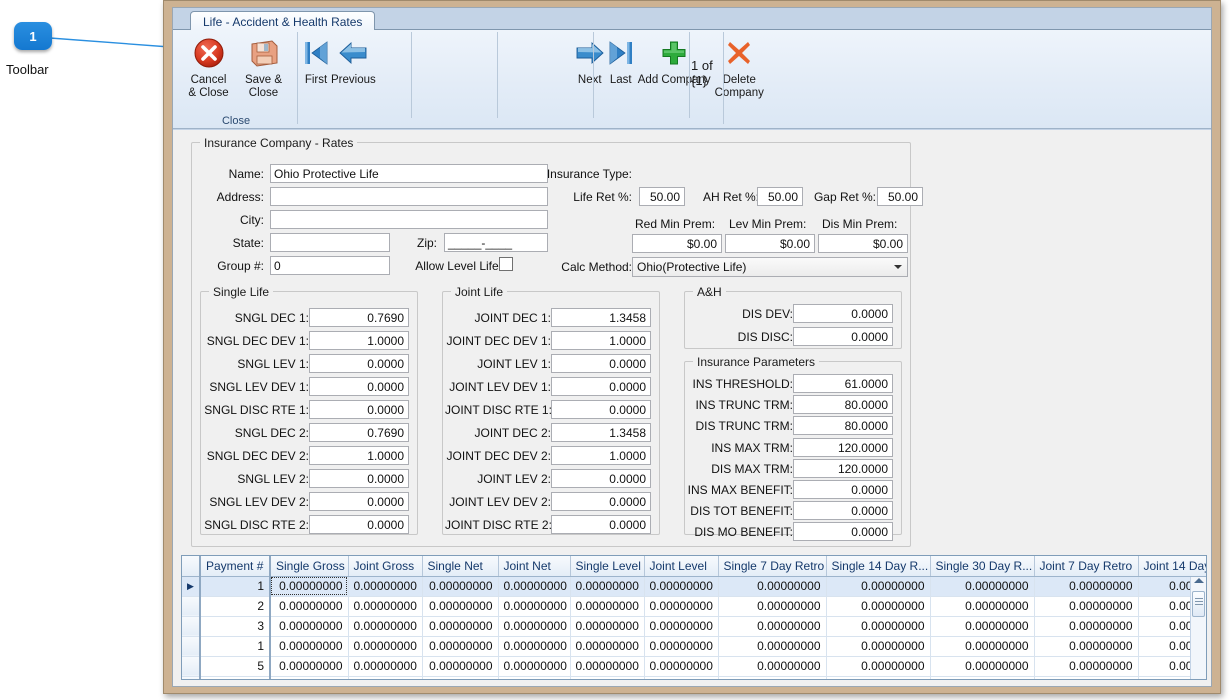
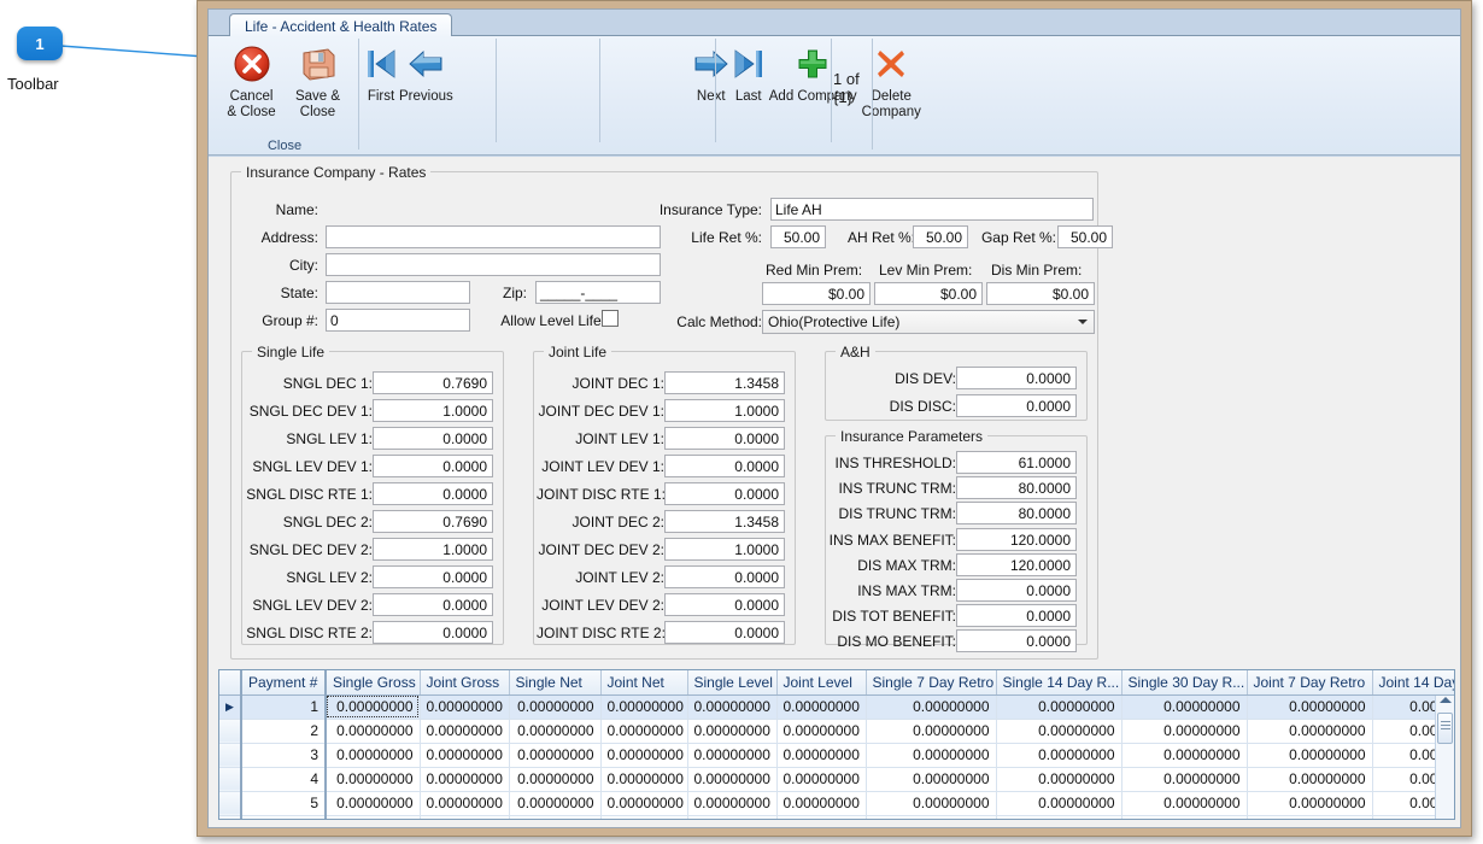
  1
  Toolbar
  Life - Accident & Health Rates
  Cancel
  & Close
  Save &
  Close
  Close
  First
  Previous
  1 of {1}
  Next
  Last
  Add Comany
  Delete
  Company
  Insurance Company - Rates
  Name:
- Ohio Protective Life
  Address:
  City:
  State:
  Zip:
  _____-____
  Group #:
  0
  Allow Level Life
  Insurance Type:
+ Life AH
  Life Ret %:
  50.00
  AH Ret %
  50.00
  Gap Ret %:
  50.00
  Red Min Prem:
  Lev Min Prem:
  Dis Min Prem:
  $0.00
  $0.00
  $0.00
  Calc Method:
  Ohio(Protective Life)
  Single Life
  SNGL DEC 1:
  0.7690
  SNGL DEC DEV 1:
  1.0000
  SNGL LEV 1:
  0.0000
  SNGL LEV DEV 1:
  0.0000
  SNGL DISC RTE 1:
  0.0000
  SNGL DEC 2:
  0.7690
  SNGL DEC DEV 2:
  1.0000
  SNGL LEV 2:
  0.0000
  SNGL LEV DEV 2:
  0.0000
  SNGL DISC RTE 2:
  0.0000
  Joint Life
  JOINT DEC 1:
  1.3458
  JOINT DEC DEV 1:
  1.0000
  JOINT LEV 1:
  0.0000
  JOINT LEV DEV 1:
  0.0000
  JOINT DISC RTE 1
  0.0000
  JOINT DEC 2:
  1.3458
  JOINT DEC DEV 2:
  1.0000
  JOINT LEV 2:
  0.0000
  JOINT LEV DEV 2:
  0.0000
  JOINT DISC RTE 2
  0.0000
  A&H
  DIS DEV:
  0.0000
  DIS DISC:
  0.0000
  Insurance Parameters
  INS THRESHOLD:
  61.0000
  INS TRUNC TRM:
  80.0000
  DIS TRUNC TRM:
  80.0000
- INS MAX TRM:
+ INS MAX BENEFIT:
  120.0000
  DIS MAX TRM:
  120.0000
- INS MAX BENEFIT:
+ INS MAX TRM:
  0.0000
  DIS TOT BENEFIT:
  0.0000
  DIS MO BENEFIT:
  0.0000
  	Payment #	Single Gross	Joint Gross	Single Net	Joint Net	Single Level	Joint Level	Single 7 Day Retro	Single 14 Day R...	Single 30 Day R...	Joint 7 Day Retro	Joint 14 Da
  ▶	1	0.00000000	0.00000000	0.00000000	0.00000000	0.00000000	0.00000000	0.00000000	0.00000000	0.00000000	0.00000000	0.0
  	2	0.00000000	0.00000000	0.00000000	0.00000000	0.00000000	0.00000000	0.00000000	0.00000000	0.00000000	0.00000000	0.0
  	3	0.00000000	0.00000000	0.00000000	0.00000000	0.00000000	0.00000000	0.00000000	0.00000000	0.00000000	0.00000000	0.0
- 	1	0.00000000	0.00000000	0.00000000	0.00000000	0.00000000	0.00000000	0.00000000	0.00000000	0.00000000	0.00000000	0.0
+ 	4	0.00000000	0.00000000	0.00000000	0.00000000	0.00000000	0.00000000	0.00000000	0.00000000	0.00000000	0.00000000	0.0
  	5	0.00000000	0.00000000	0.00000000	0.00000000	0.00000000	0.00000000	0.00000000	0.00000000	0.00000000	0.00000000	0.0
